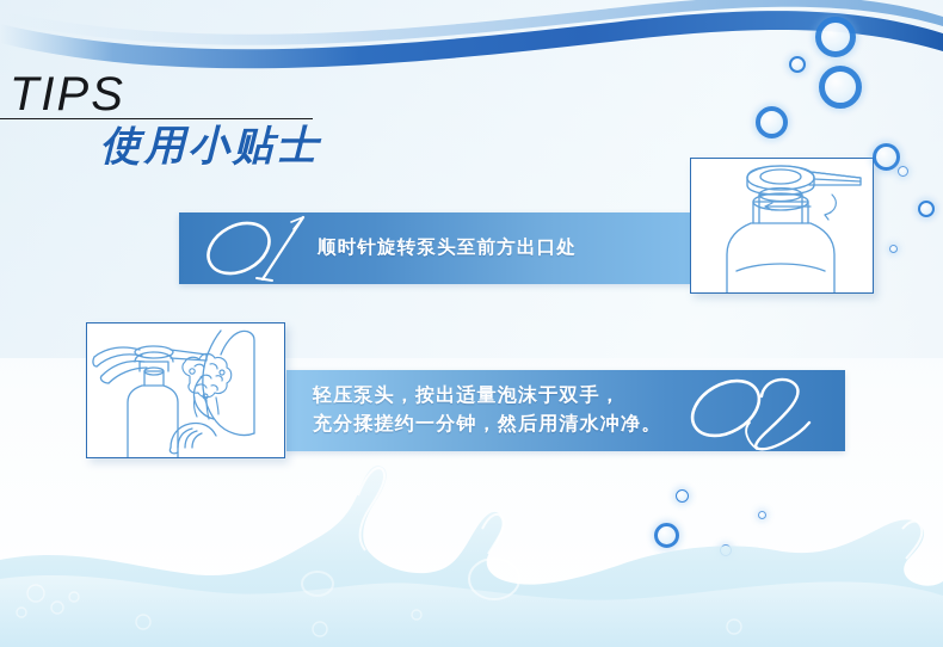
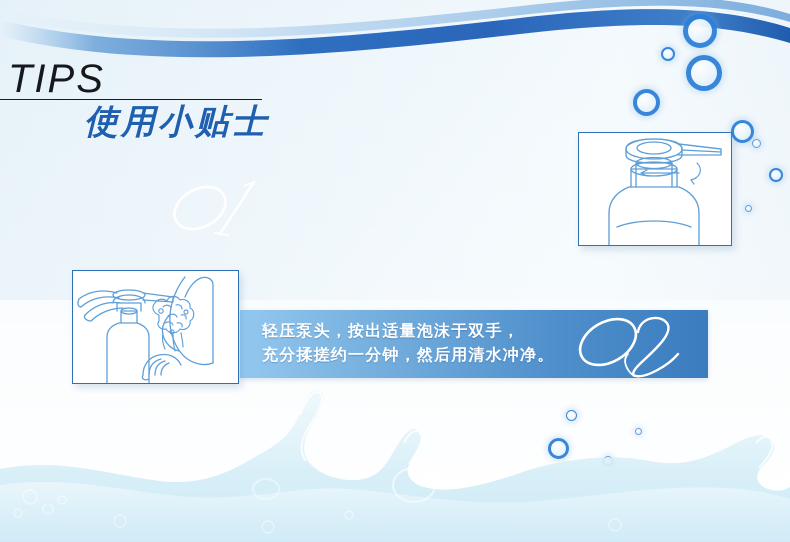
  TIPS
  使用小贴士
- 顺时针旋转泵头至前方出口处
  轻压泵头，按出适量泡沫于双手，
  充分揉搓约一分钟，然后用清水冲净。
